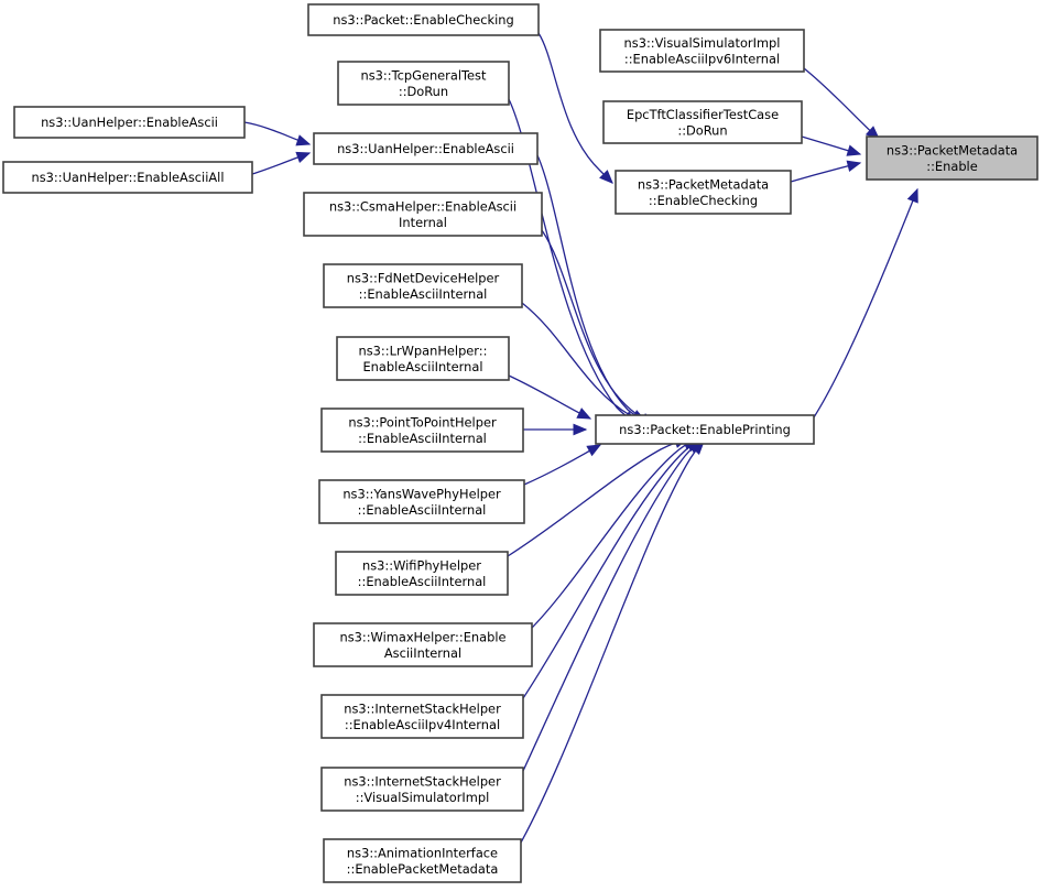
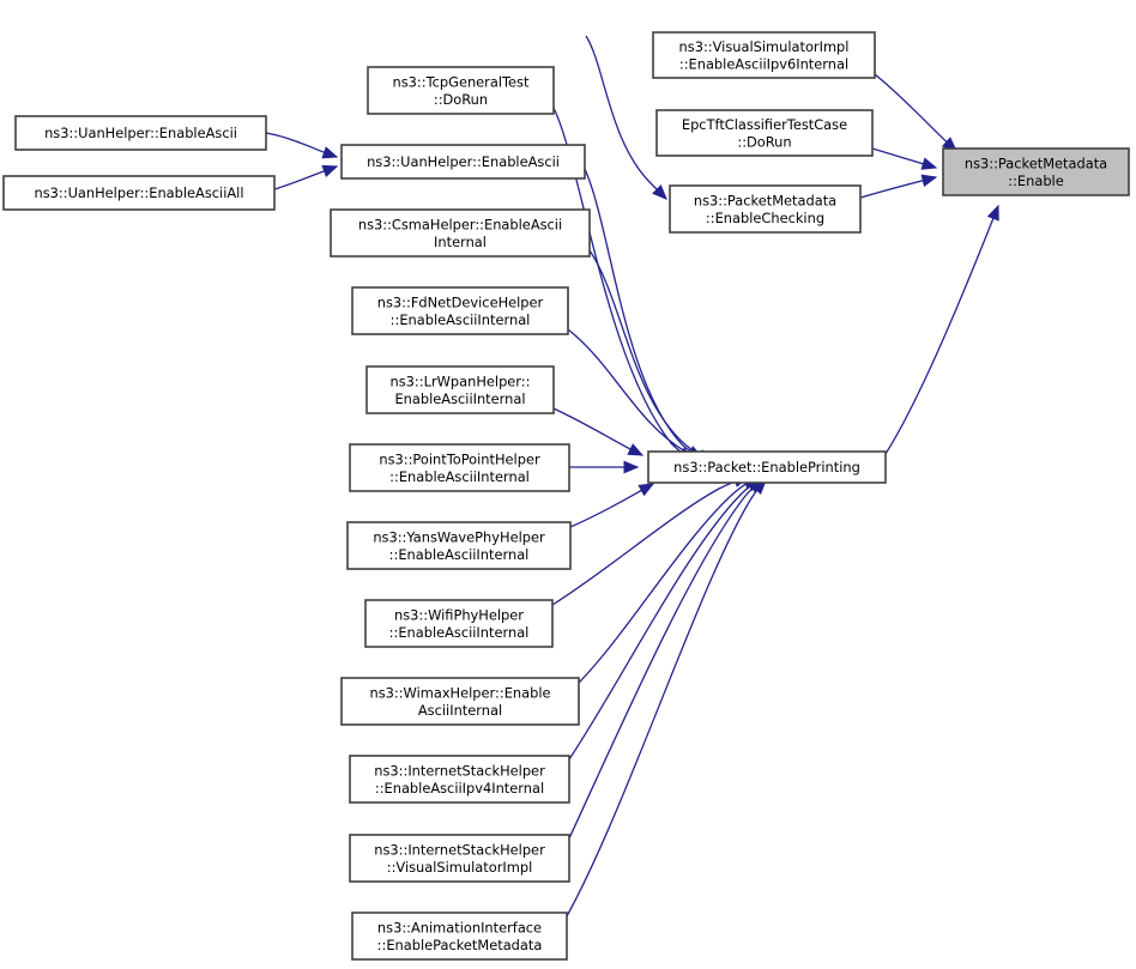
  ns3::UanHelper::EnableAscii
  ns3::UanHelper::EnableAsciiAll
- ns3::Packet::EnableChecking
  ns3::TcpGeneralTest
  ::DoRun
  ns3::UanHelper::EnableAscii
  ns3::CsmaHelper::EnableAscii
  Internal
  ns3::FdNetDeviceHelper
  ::EnableAsciiInternal
  ns3::LrWpanHelper::
  EnableAsciiInternal
  ns3::PointToPointHelper
  ::EnableAsciiInternal
  ns3::YansWavePhyHelper
  ::EnableAsciiInternal
  ns3::WifiPhyHelper
  ::EnableAsciiInternal
  ns3::WimaxHelper::Enable
  AsciiInternal
  ns3::InternetStackHelper
  ::EnableAsciiIpv4Internal
  ns3::InternetStackHelper
  ::VisualSimulatorImpl
  ns3::AnimationInterface
  ::EnablePacketMetadata
  ns3::Packet::EnablePrinting
  ns3::VisualSimulatorImpl
  ::EnableAsciiIpv6Internal
  EpcTftClassifierTestCase
  ::DoRun
  ns3::PacketMetadata
  ::EnableChecking
  ns3::PacketMetadata
  ::Enable
